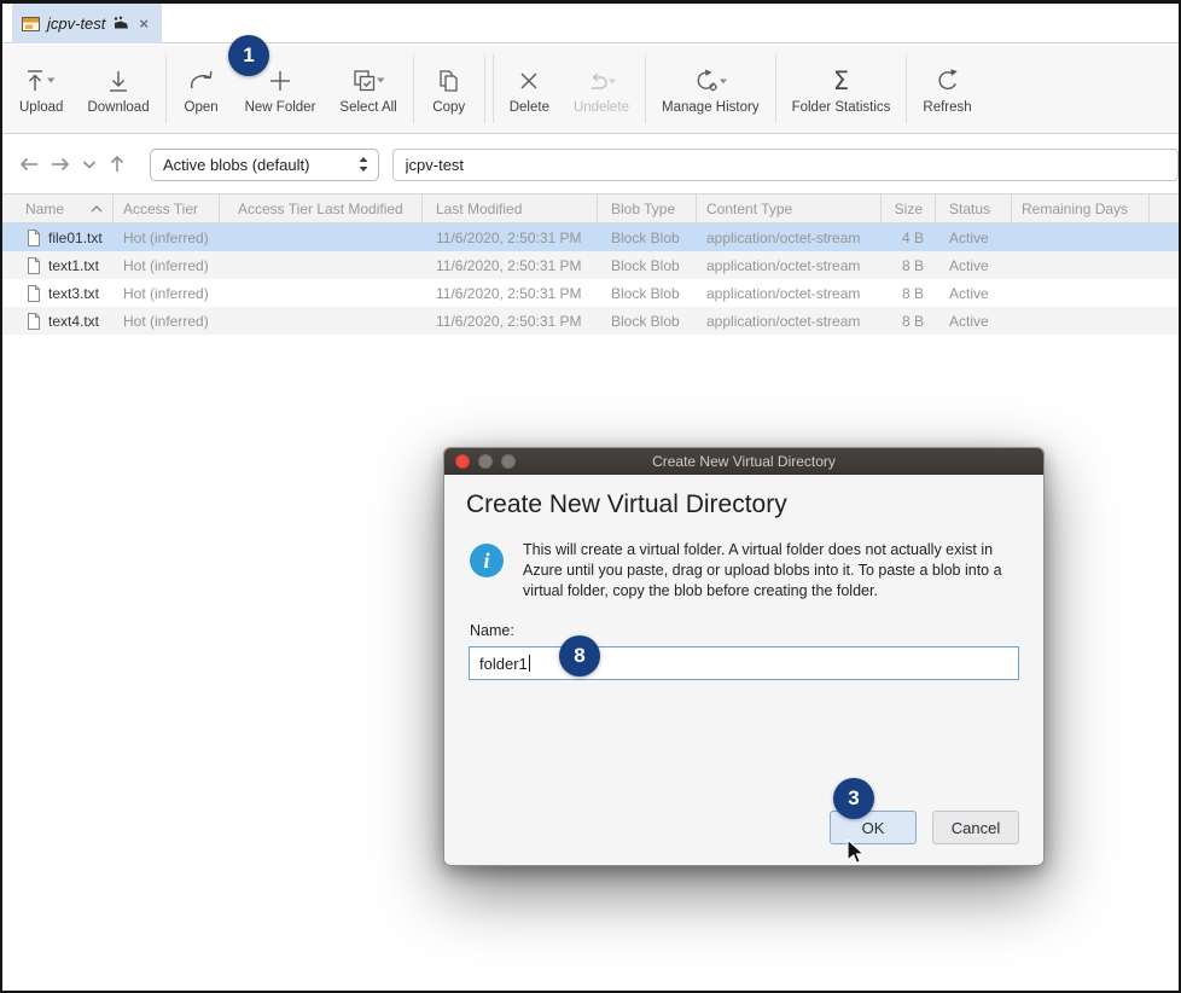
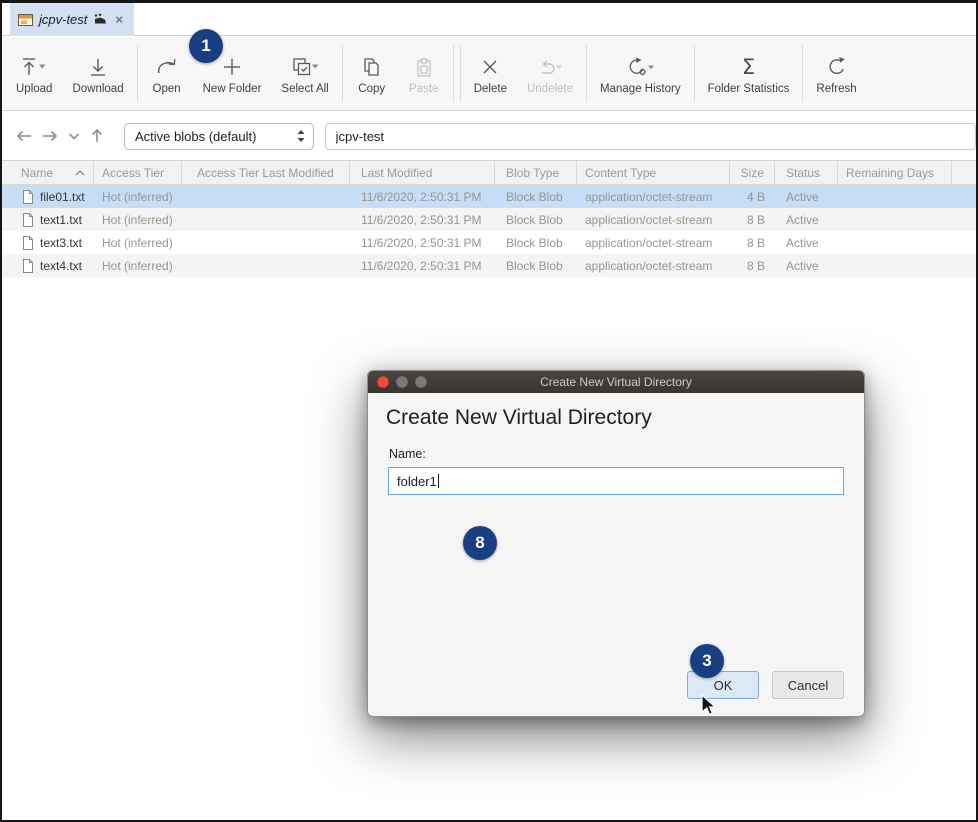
  jcpv-test
  ×
  Upload
  Download
  Open
  New Folder
  Select All
  Copy
+ Paste
  Delete
  Undelete
  Manage History
  Σ
  Folder Statistics
  Refresh
  Active blobs (default)
  jcpv-test
  Name
  Access Tier
  Access Tier Last Modified
  Last Modified
  Blob Type
  Content Type
  Size
  Status
  Remaining Days
  file01.txt
  Hot (inferred)
  11/6/2020, 2:50:31 PM
  Block Blob
  application/octet-stream
  4 B
  Active
  text1.txt
  Hot (inferred)
  11/6/2020, 2:50:31 PM
  Block Blob
  application/octet-stream
  8 B
  Active
  text3.txt
  Hot (inferred)
  11/6/2020, 2:50:31 PM
  Block Blob
  application/octet-stream
  8 B
  Active
  text4.txt
  Hot (inferred)
  11/6/2020, 2:50:31 PM
  Block Blob
  application/octet-stream
  8 B
  Active
  Create New Virtual Directory
  Create New Virtual Directory
- i
- This will create a virtual folder. A virtual folder does not actually exist in Azure until you paste, drag or upload blobs into it. To paste a blob into a virtual folder, copy the blob before creating the folder.
  Name:
  folder1
  OK
  Cancel
  1
  8
  3
